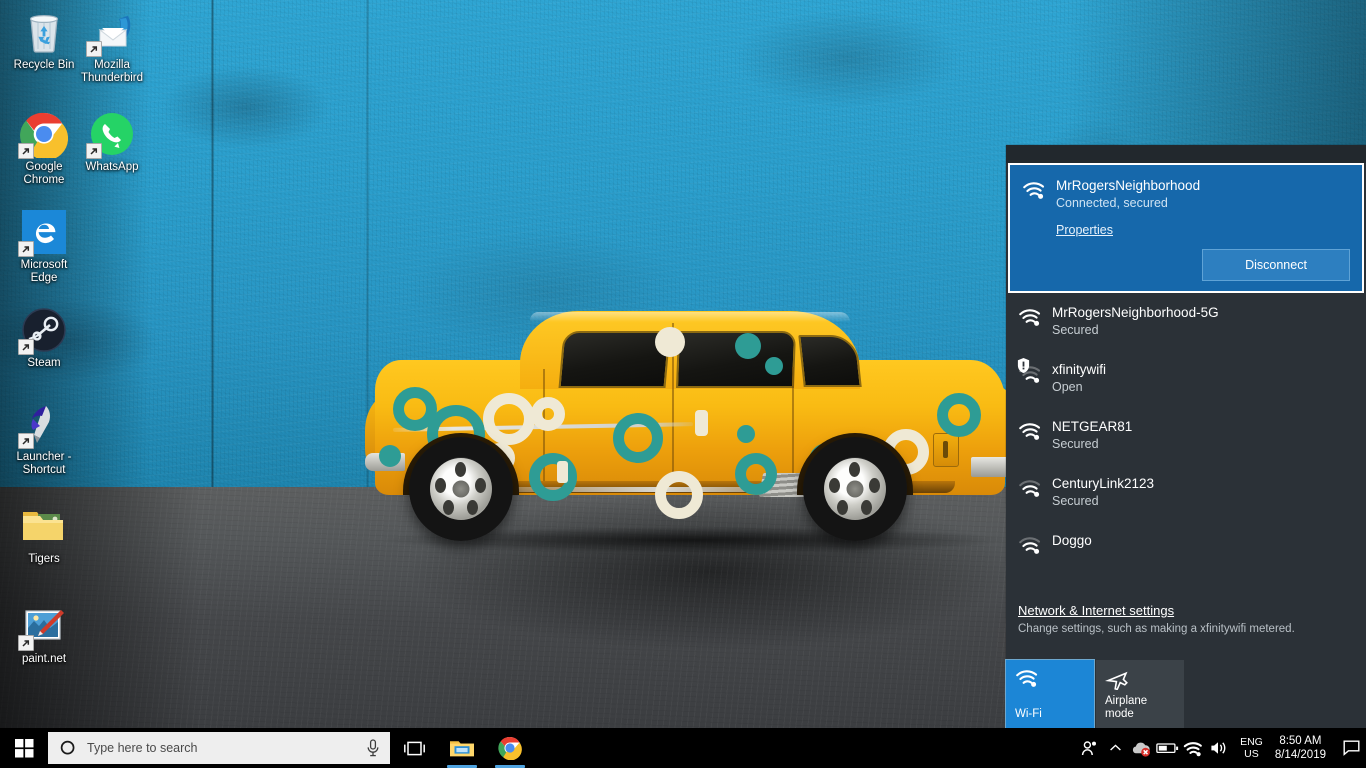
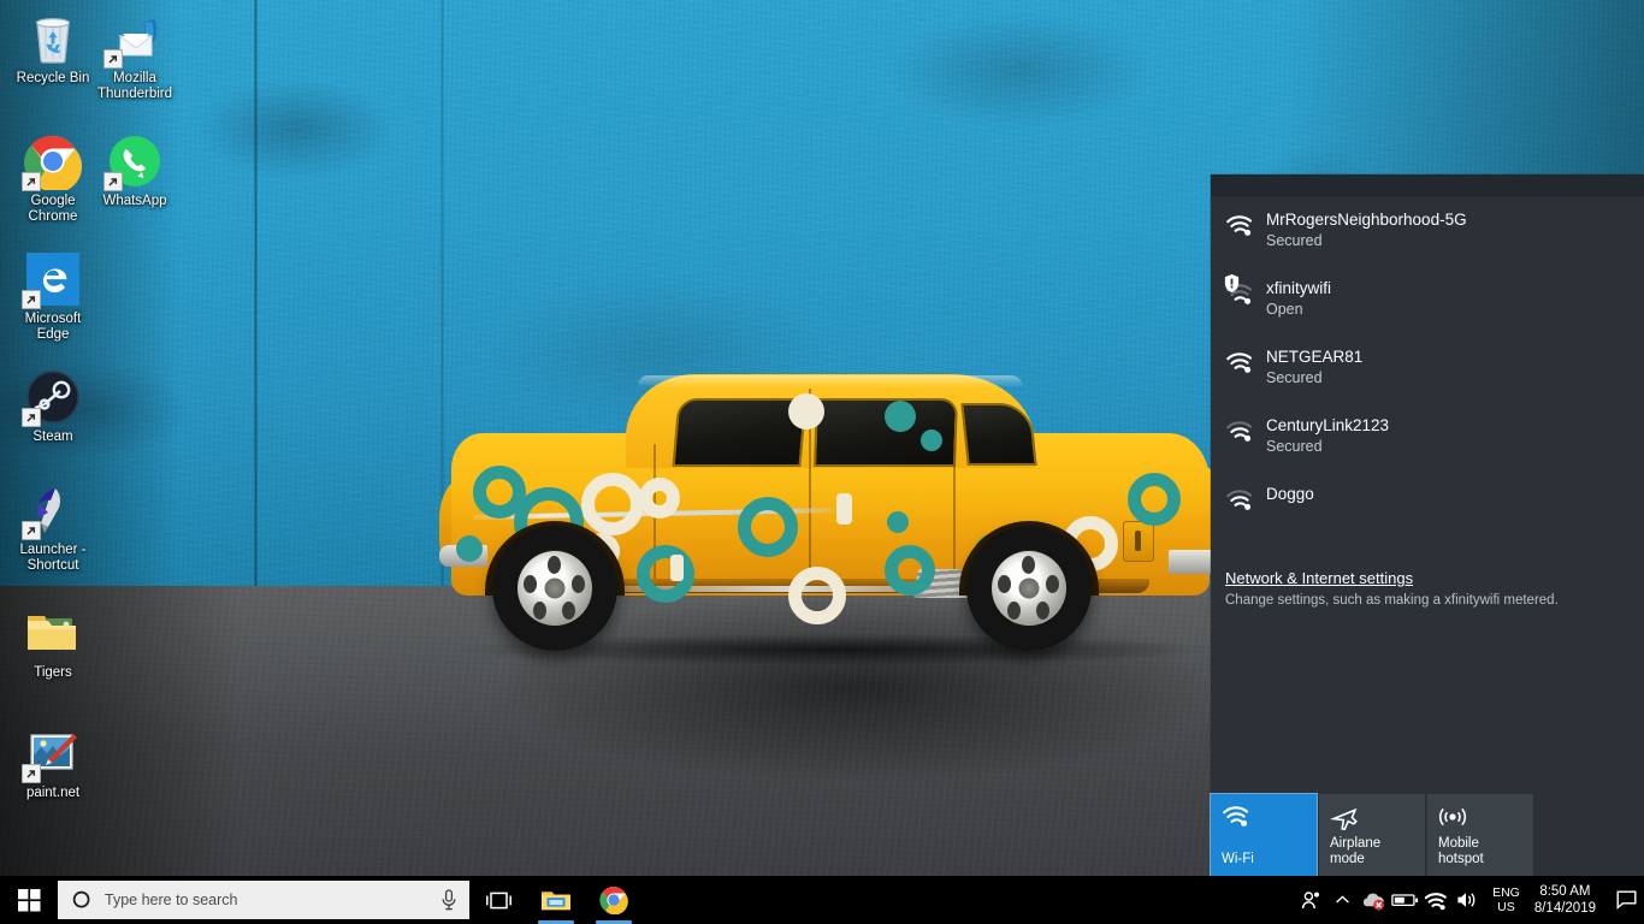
  Recycle Bin
  Mozilla Thunderbird
  Google Chrome
  WhatsApp
  Microsoft Edge
  Steam
  Launcher - Shortcut
  Tigers
  paint.net
- MrRogersNeighborhood
- Connected, secured
- Properties
- Disconnect
  MrRogersNeighborhood-5G
  Secured
  xfinitywifi
  Open
  NETGEAR81
  Secured
  CenturyLink2123
  Secured
  Doggo
  Network & Internet settings
  Change settings, such as making a xfinitywifi metered.
  Wi-Fi
  Airplane mode
+ Mobile hotspot
  Type here to search
  ENG
  US
  8:50 AM
  8/14/2019
